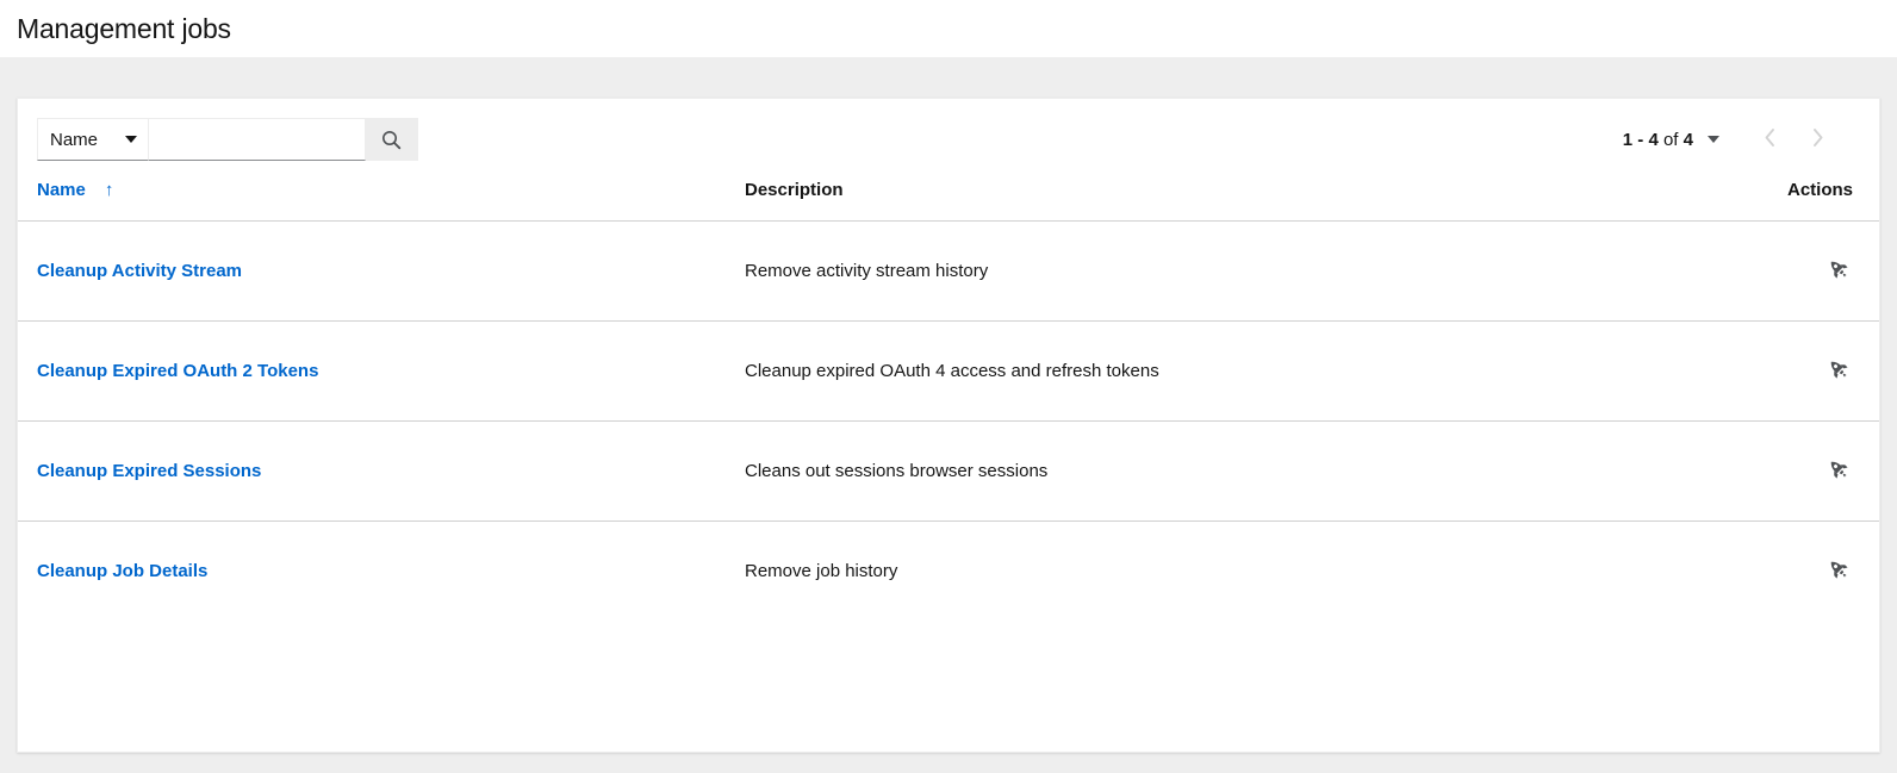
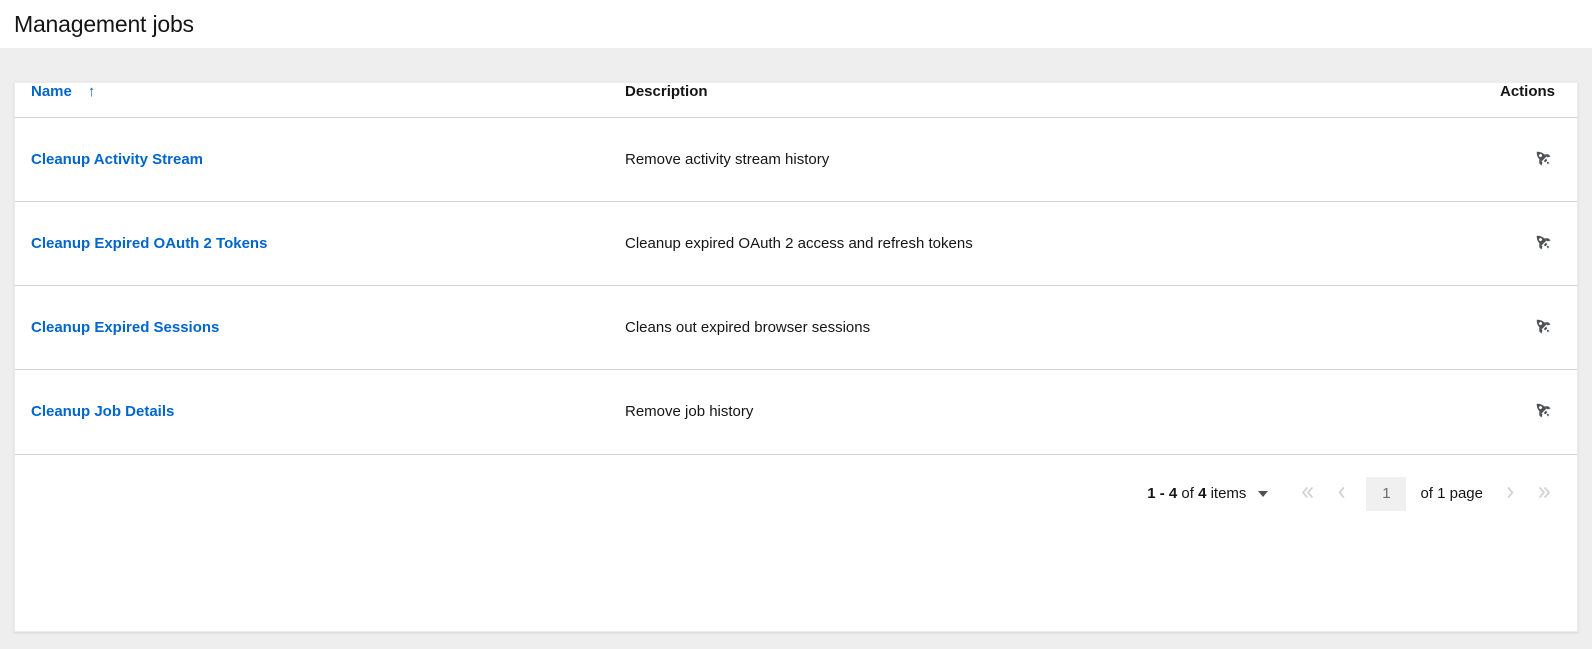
  Management jobs
- Name
- 1 - 4 of 4
  Name ↑	Description	Actions
  Cleanup Activity Stream	Remove activity stream history
- Cleanup Expired OAuth 2 Tokens	Cleanup expired OAuth 4 access and refresh tokens
+ Cleanup Expired OAuth 2 Tokens	Cleanup expired OAuth 2 access and refresh tokens
- Cleanup Expired Sessions	Cleans out sessions browser sessions
+ Cleanup Expired Sessions	Cleans out expired browser sessions
  Cleanup Job Details	Remove job history
+ 1 - 4 of 4 items
+ 1
+ of 1 page
